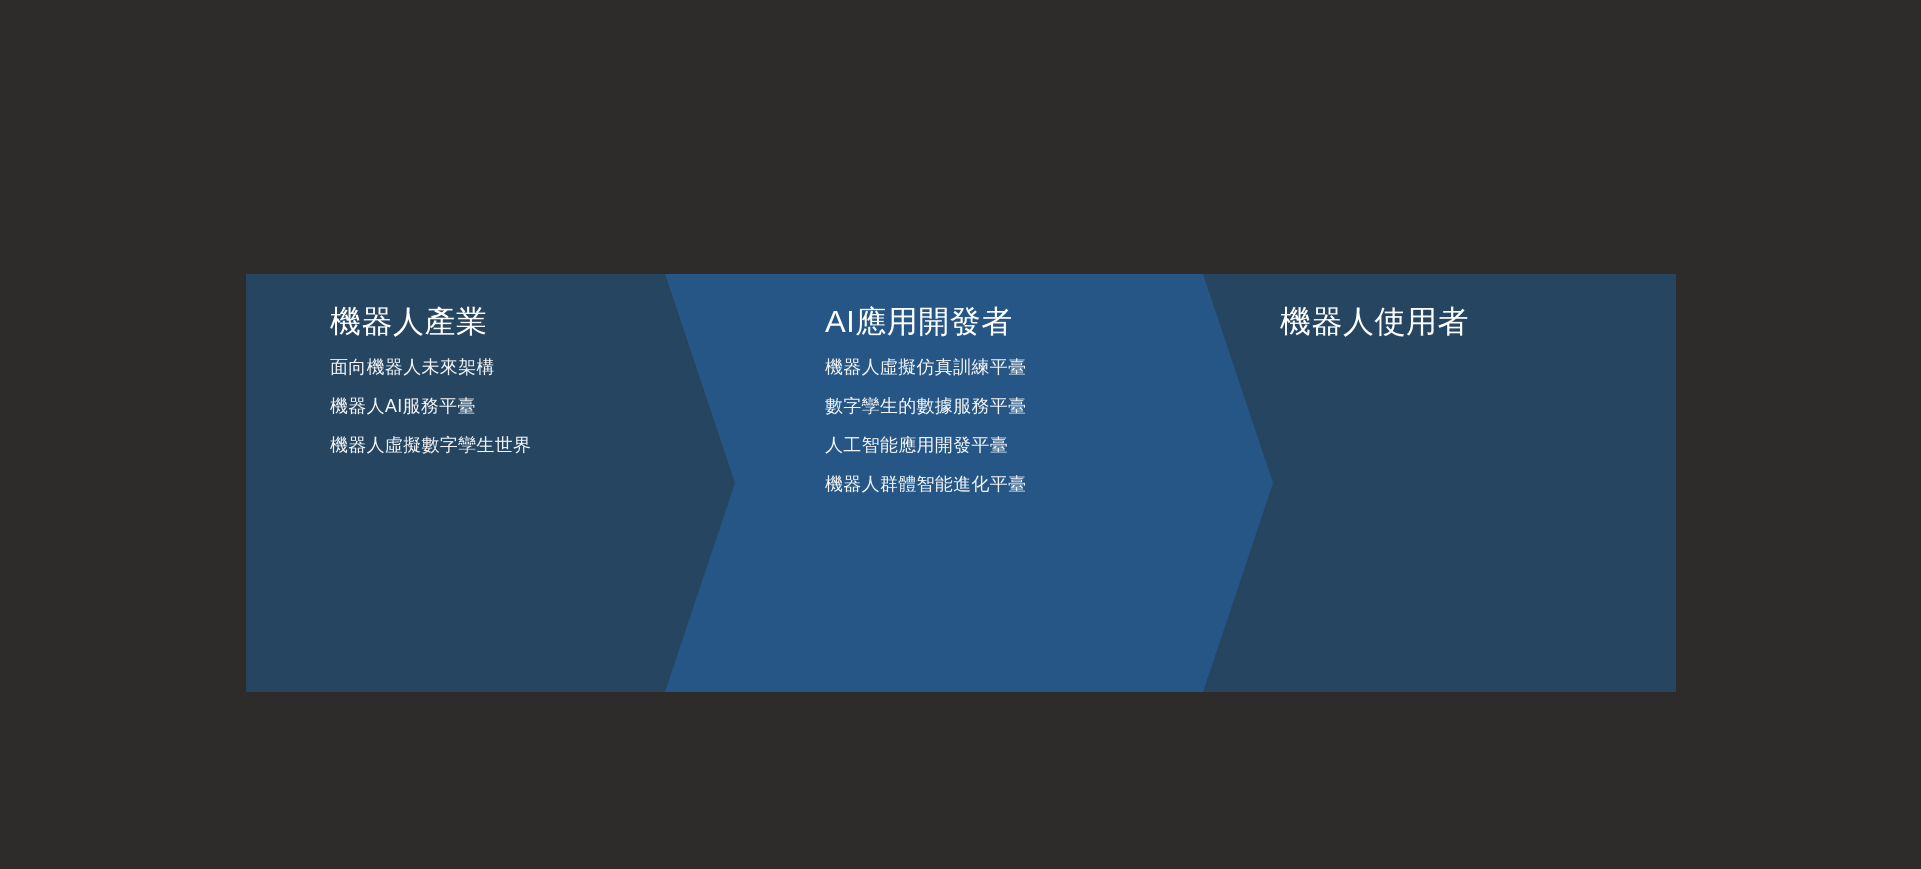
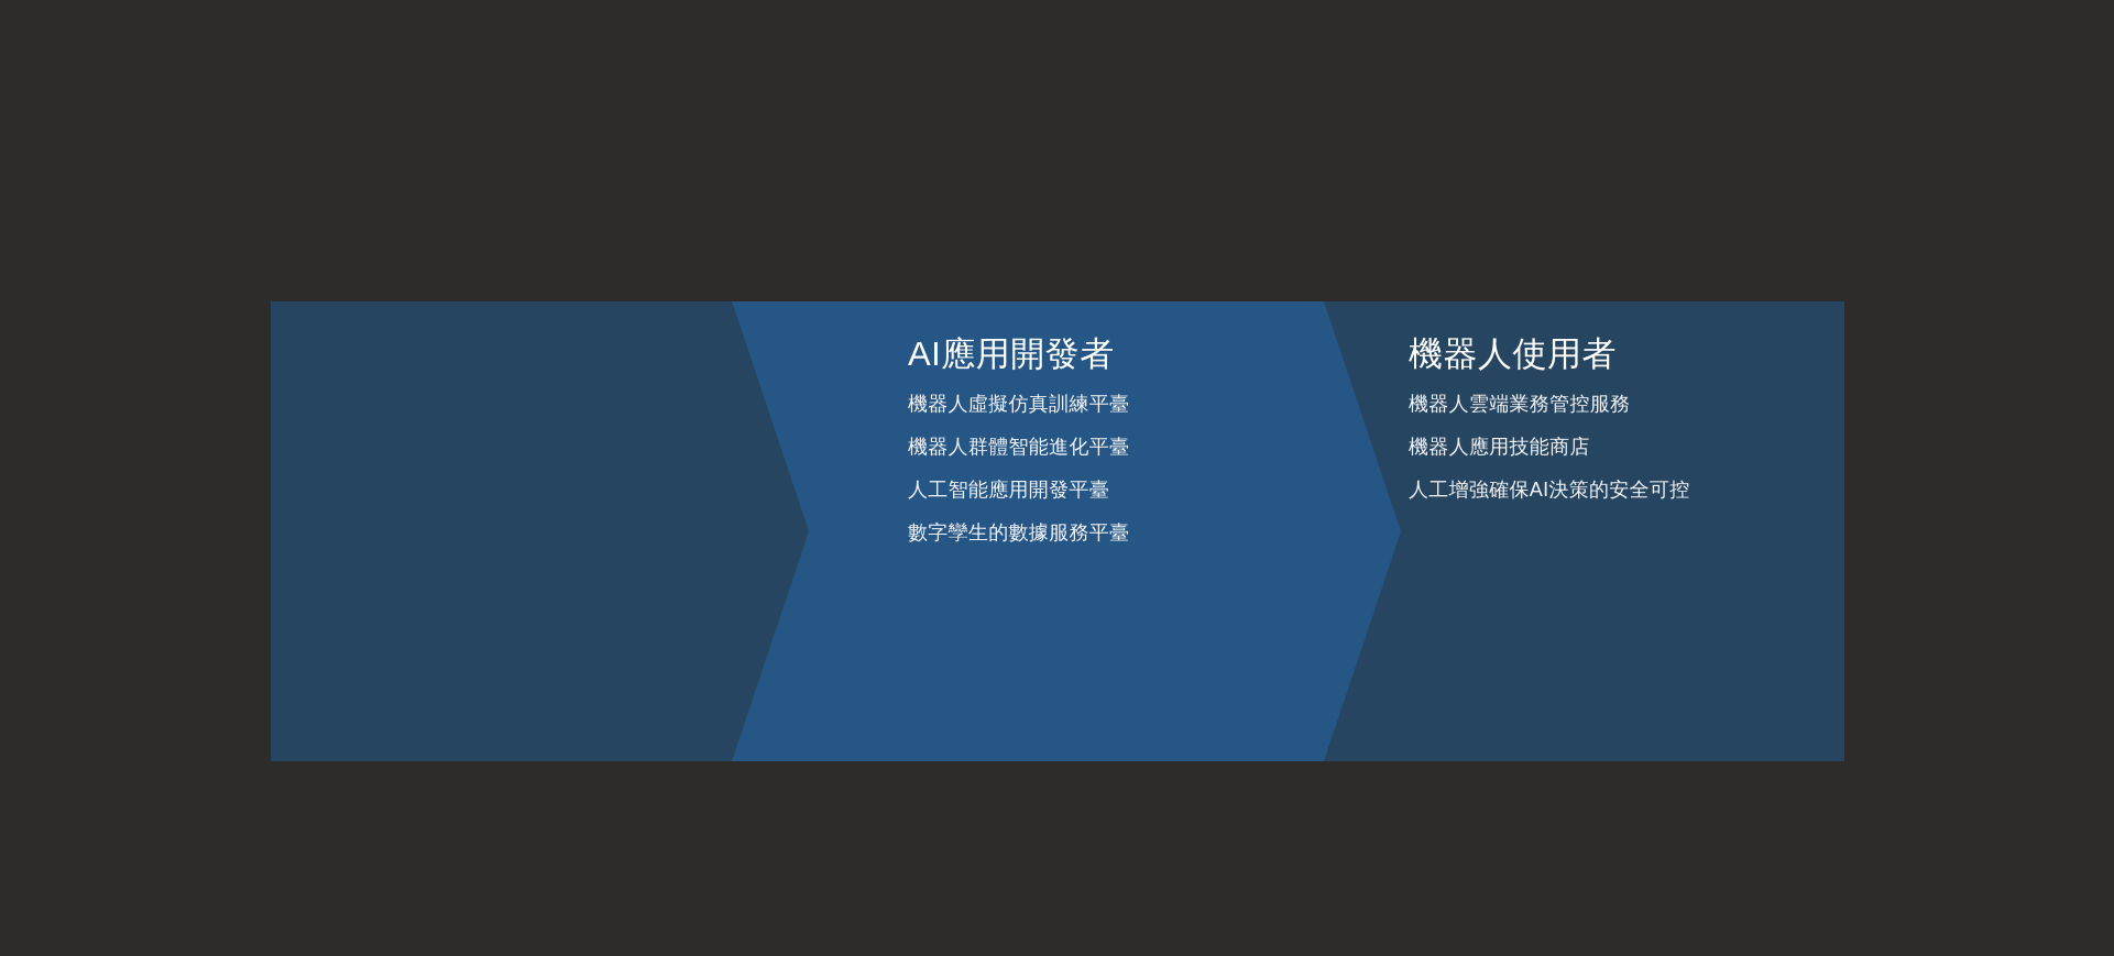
- 機器人產業
- 面向機器人未來架構
- 機器人AI服務平臺
- 機器人虛擬數字孿生世界
  AI應用開發者
  機器人虛擬仿真訓練平臺
- 數字孿生的數據服務平臺
+ 機器人群體智能進化平臺
  人工智能應用開發平臺
- 機器人群體智能進化平臺
+ 數字孿生的數據服務平臺
  機器人使用者
+ 機器人雲端業務管控服務
+ 機器人應用技能商店
+ 人工增強確保AI決策的安全可控
